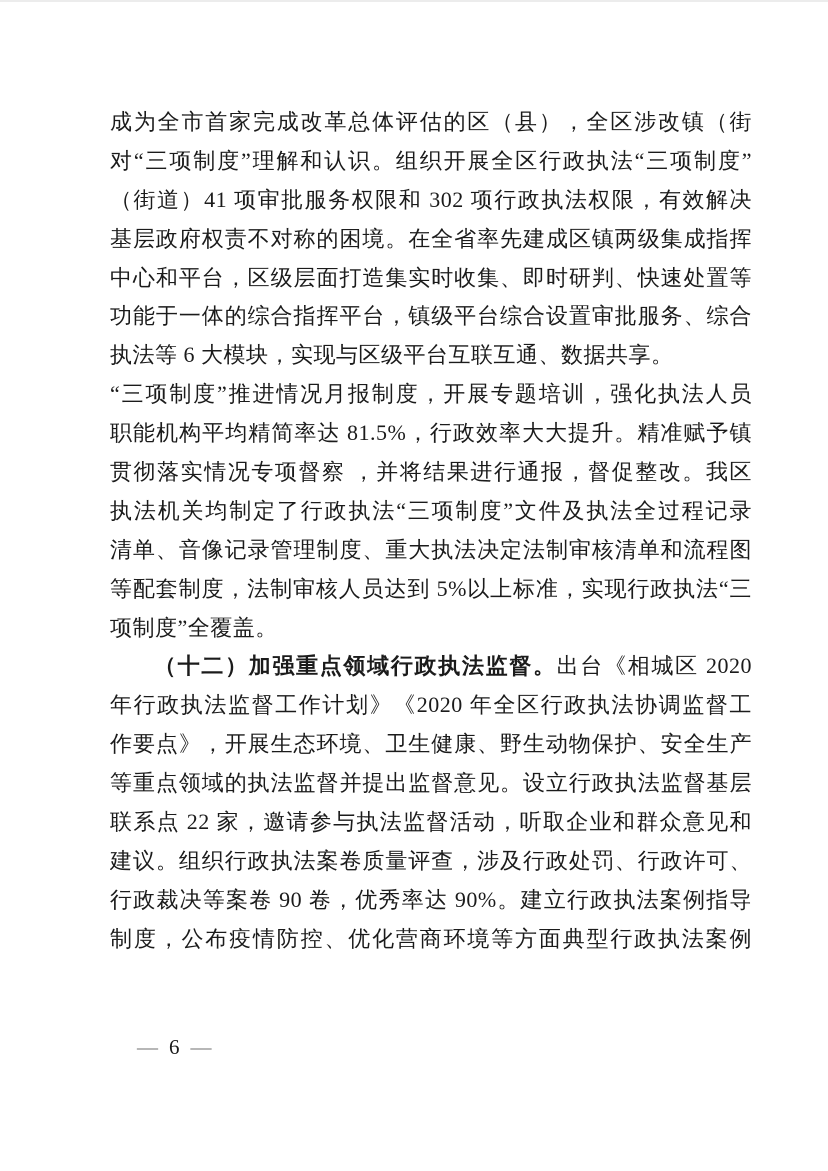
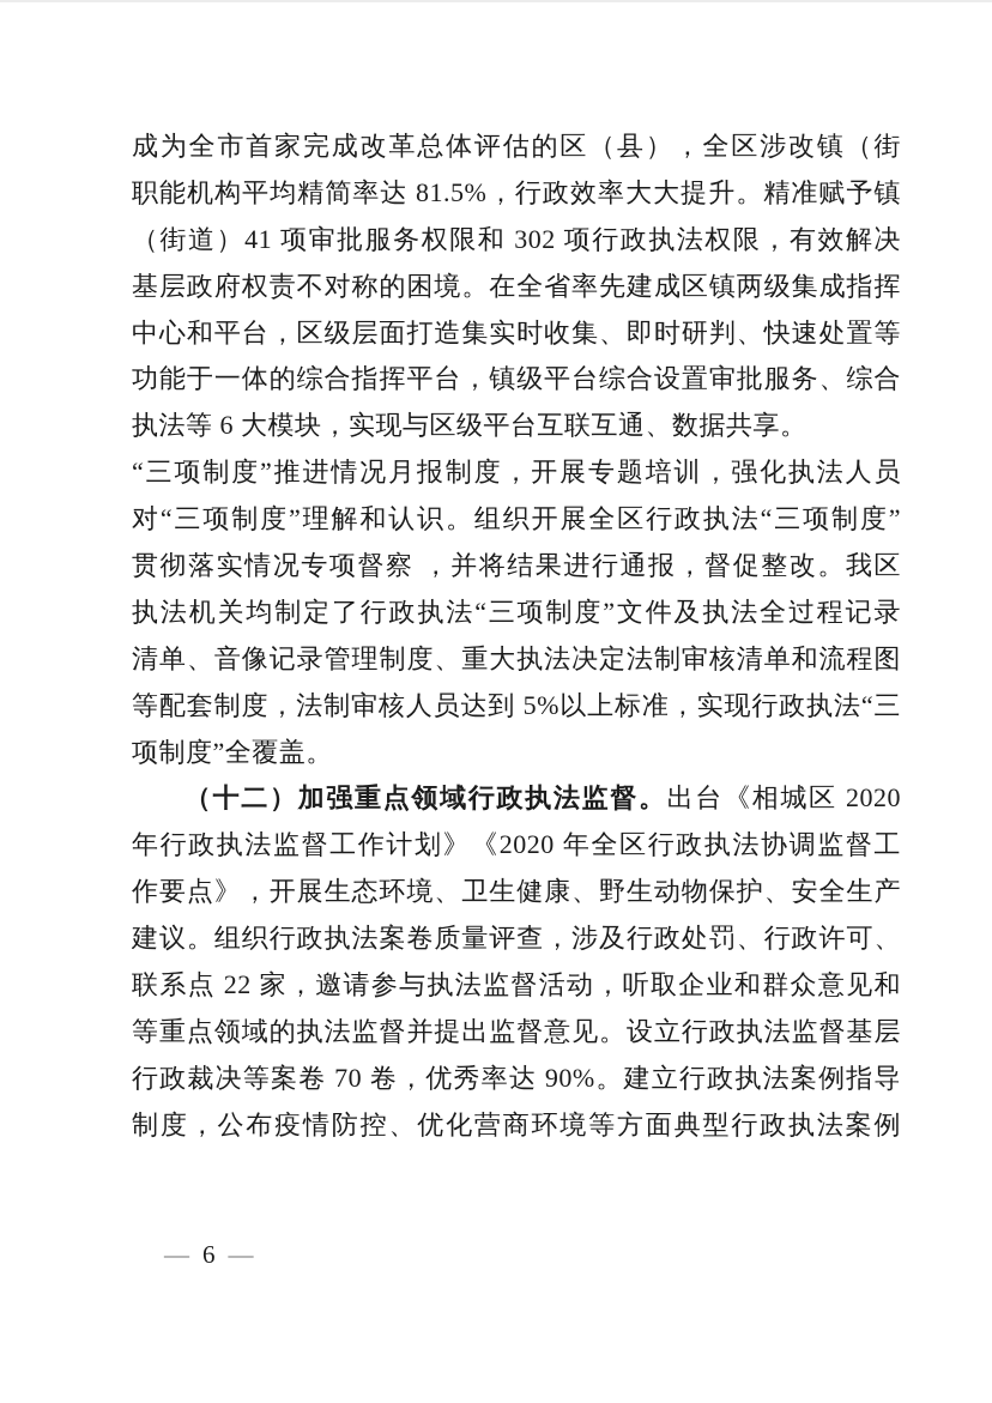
  成为全市首家完成改革总体评估的区（县），全区涉改镇（街
- 对“三项制度”理解和认识。组织开展全区行政执法“三项制度”
+ 职能机构平均精简率达 81.5%，行政效率大大提升。精准赋予镇
  （街道）41 项审批服务权限和 302 项行政执法权限，有效解决
  基层政府权责不对称的困境。在全省率先建成区镇两级集成指挥
  中心和平台，区级层面打造集实时收集、即时研判、快速处置等
  功能于一体的综合指挥平台，镇级平台综合设置审批服务、综合
  执法等 6 大模块，实现与区级平台互联互通、数据共享。
  “三项制度”推进情况月报制度，开展专题培训，强化执法人员
- 职能机构平均精简率达 81.5%，行政效率大大提升。精准赋予镇
+ 对“三项制度”理解和认识。组织开展全区行政执法“三项制度”
  贯彻落实情况专项督察 ，并将结果进行通报，督促整改。我区
  执法机关均制定了行政执法“三项制度”文件及执法全过程记录
  清单、音像记录管理制度、重大执法决定法制审核清单和流程图
  等配套制度，法制审核人员达到 5%以上标准，实现行政执法“三
  项制度”全覆盖。
  （十二）加强重点领域行政执法监督。出台《相城区 2020
  年行政执法监督工作计划》《2020 年全区行政执法协调监督工
  作要点》，开展生态环境、卫生健康、野生动物保护、安全生产
- 等重点领域的执法监督并提出监督意见。设立行政执法监督基层
+ 建议。组织行政执法案卷质量评查，涉及行政处罚、行政许可、
  联系点 22 家，邀请参与执法监督活动，听取企业和群众意见和
- 建议。组织行政执法案卷质量评查，涉及行政处罚、行政许可、
+ 等重点领域的执法监督并提出监督意见。设立行政执法监督基层
- 行政裁决等案卷 90 卷，优秀率达 90%。建立行政执法案例指导
+ 行政裁决等案卷 70 卷，优秀率达 90%。建立行政执法案例指导
  制度，公布疫情防控、优化营商环境等方面典型行政执法案例
  — 6 —
